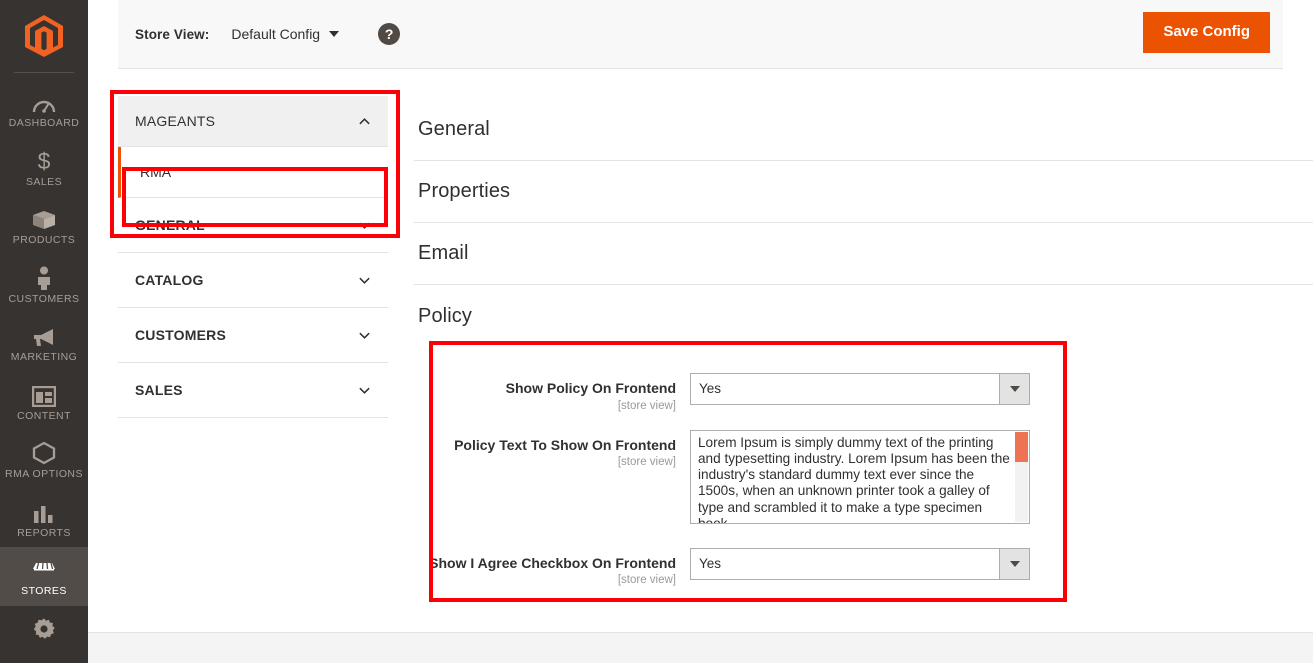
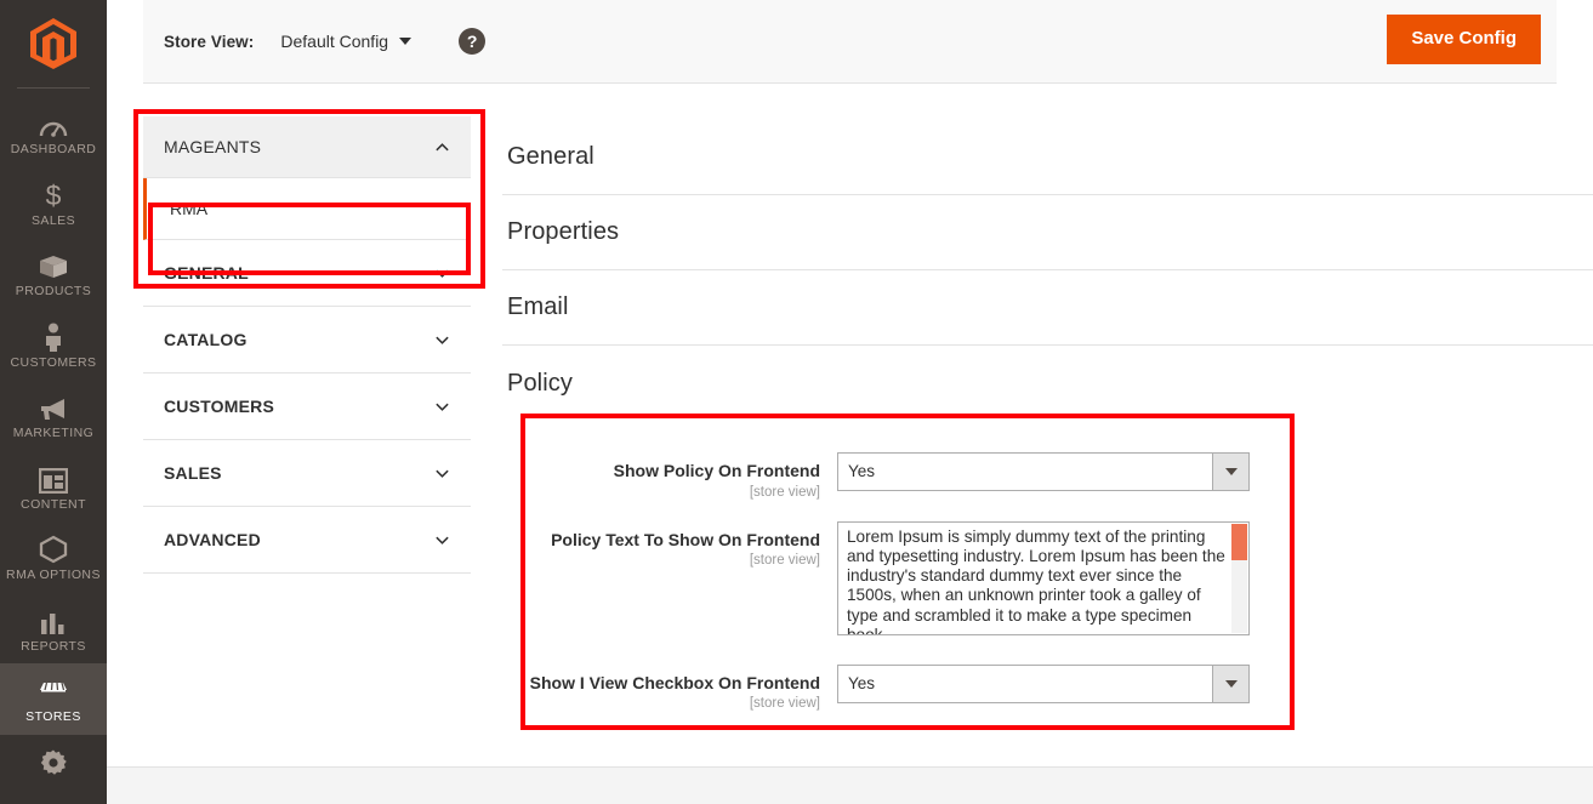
  DASHBOARD
  $
  SALES
  PRODUCTS
  CUSTOMERS
  MARKETING
  CONTENT
  RMA OPTIONS
  REPORTS
  STORES
  Store View:
  Default Config
  ?
  Save Config
  MAGEANTS
  RMA
  GENERAL
  CATALOG
  CUSTOMERS
  SALES
+ ADVANCED
  General
  Properties
  Email
  Policy
  Show Policy On Frontend
  [store view]
  Yes
  Policy Text To Show On Frontend
  [store view]
- Show I Agree Checkbox On Frontend
+ Show I View Checkbox On Frontend
  [store view]
  Yes
